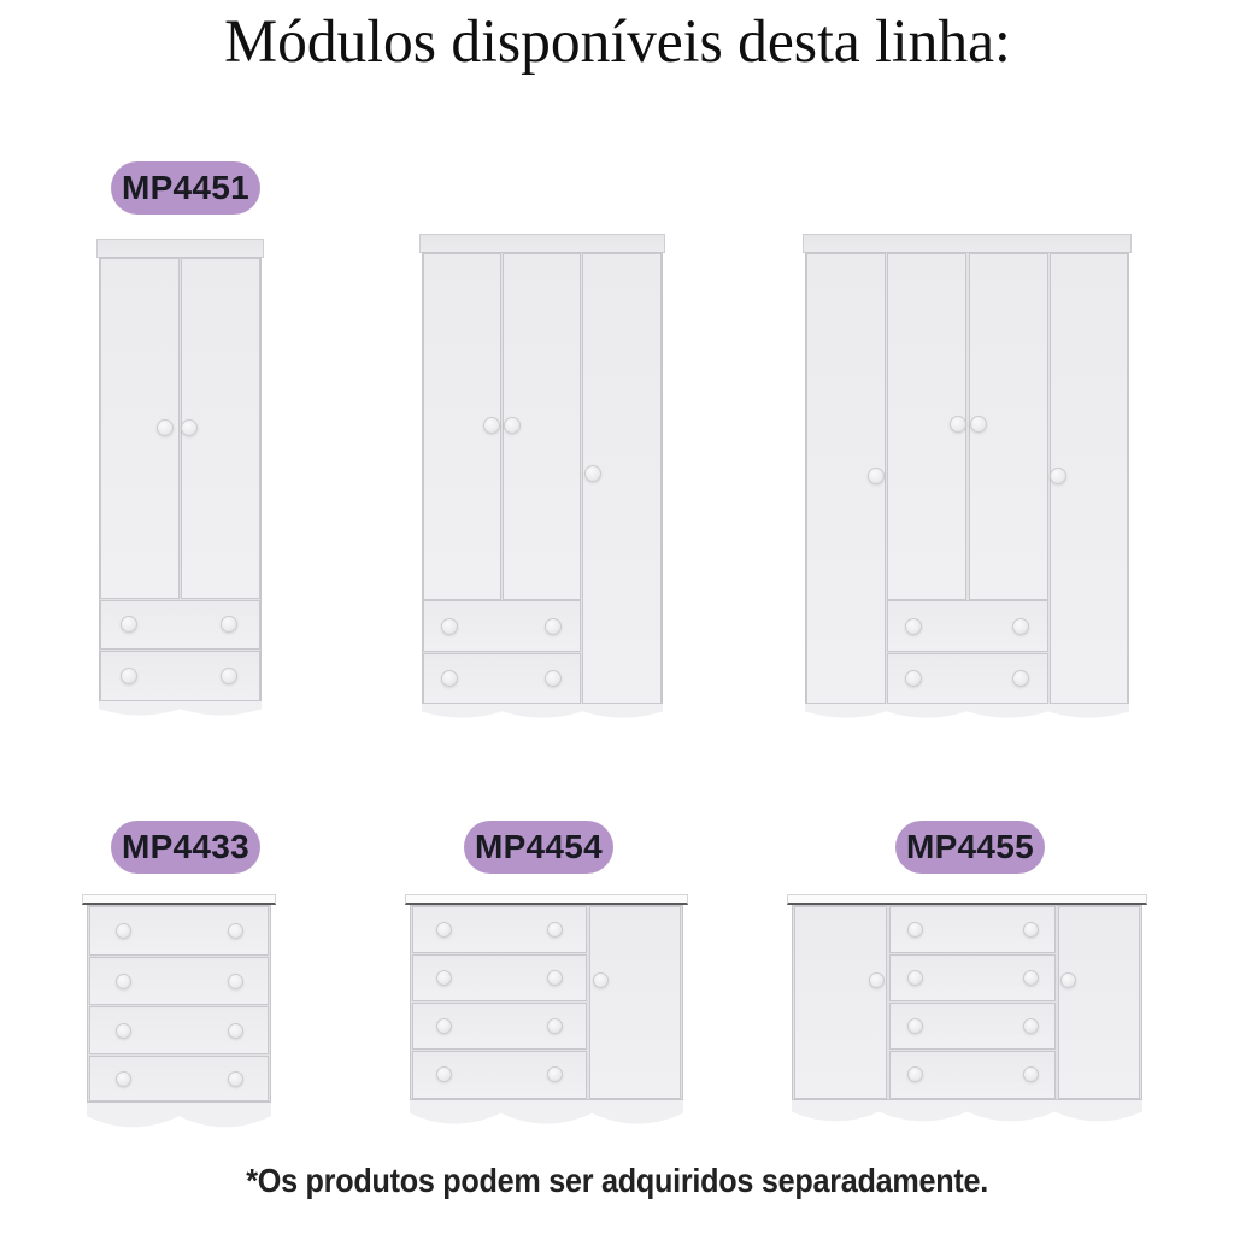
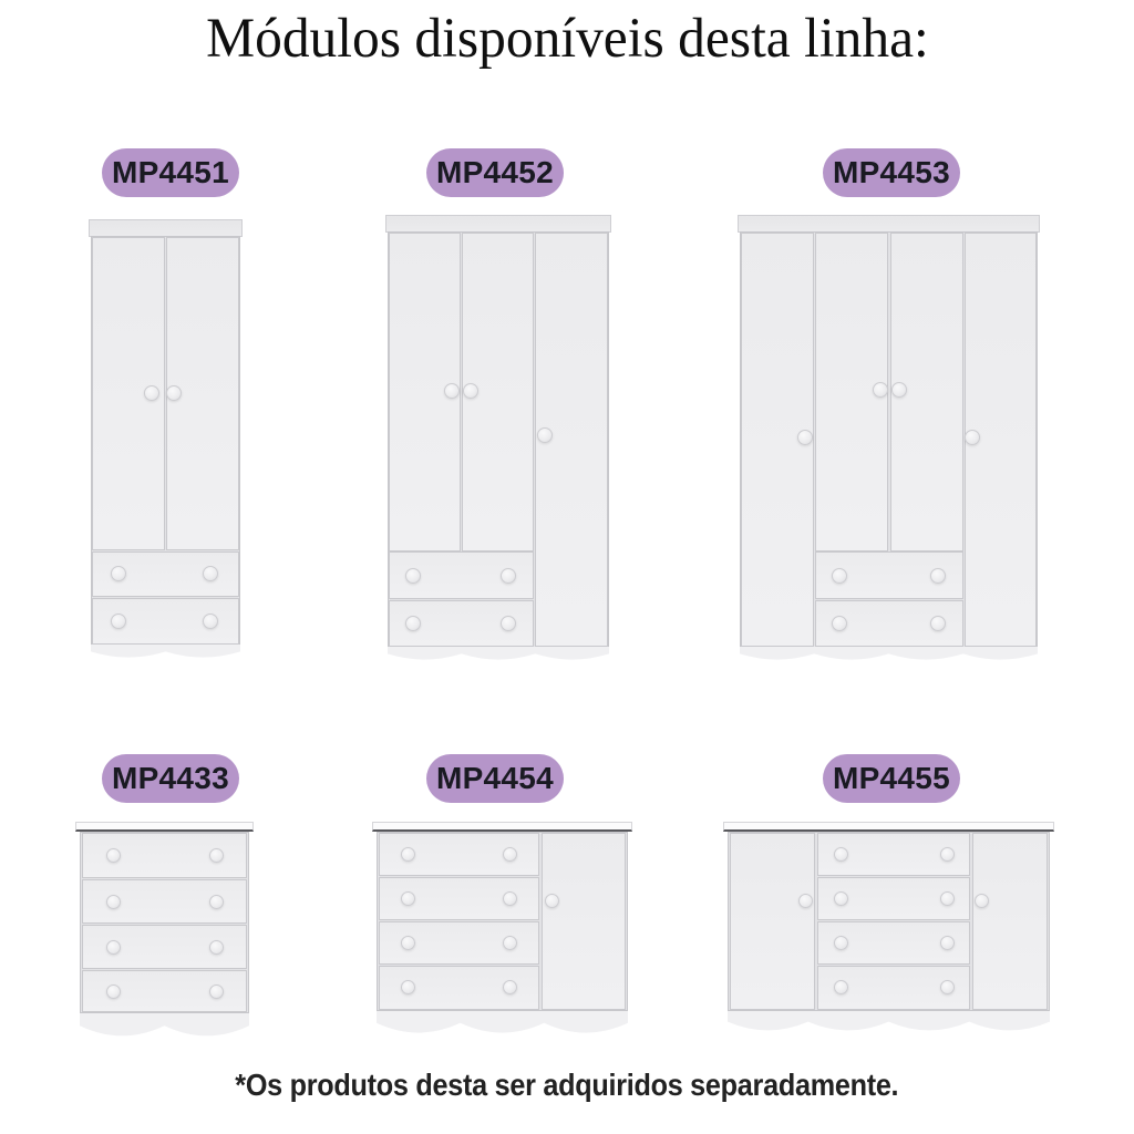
  Módulos disponíveis desta linha:
  MP4451
+ MP4452
+ MP4453
  MP4433
  MP4454
  MP4455
- *Os produtos podem ser adquiridos separadamente.
+ *Os produtos desta ser adquiridos separadamente.
